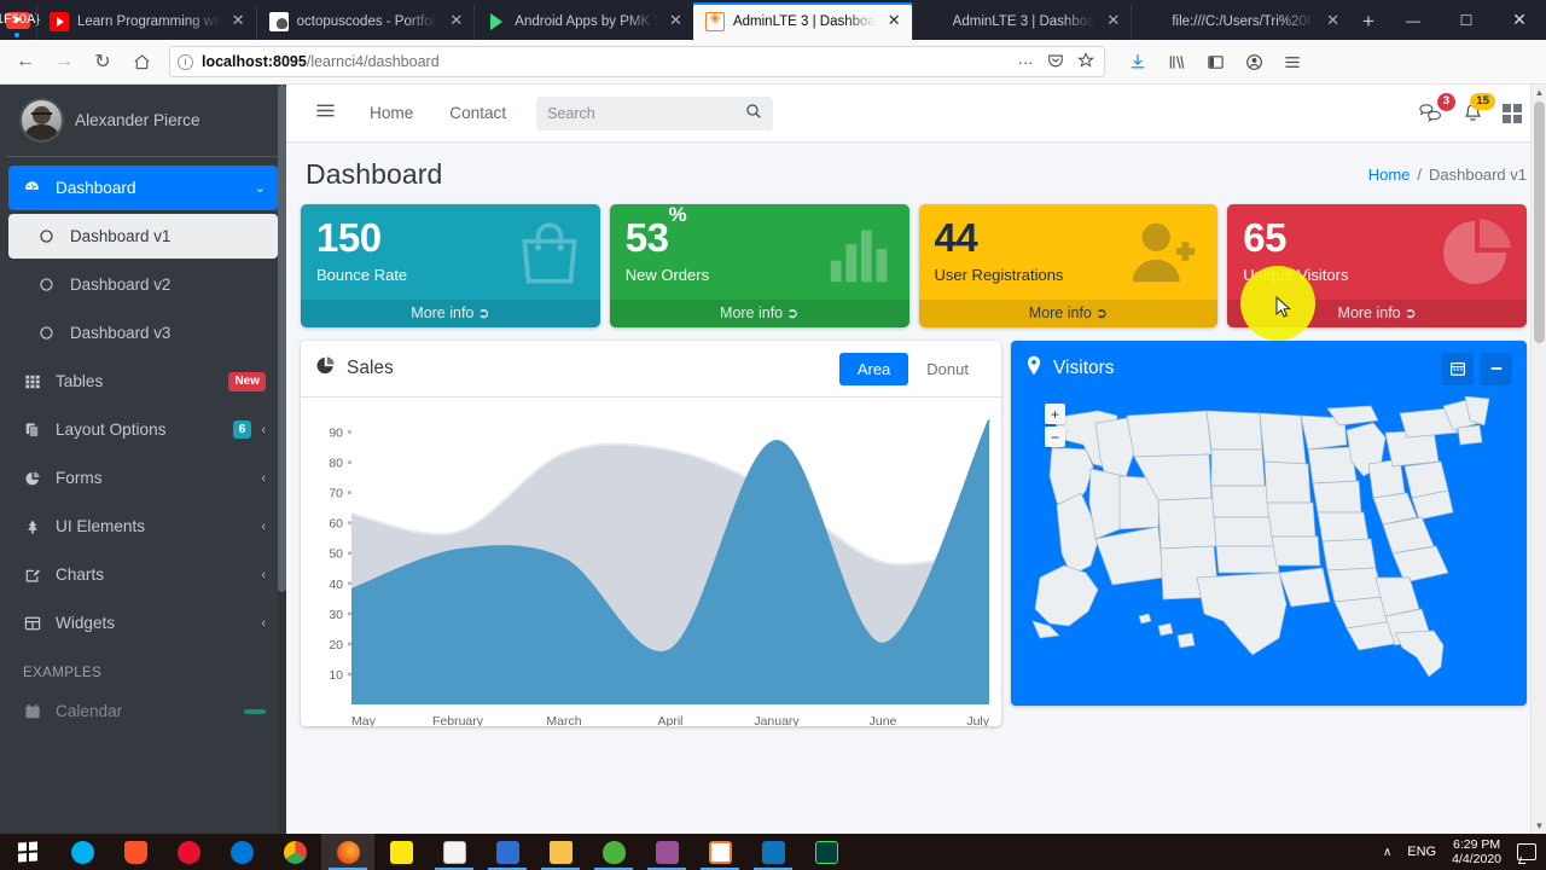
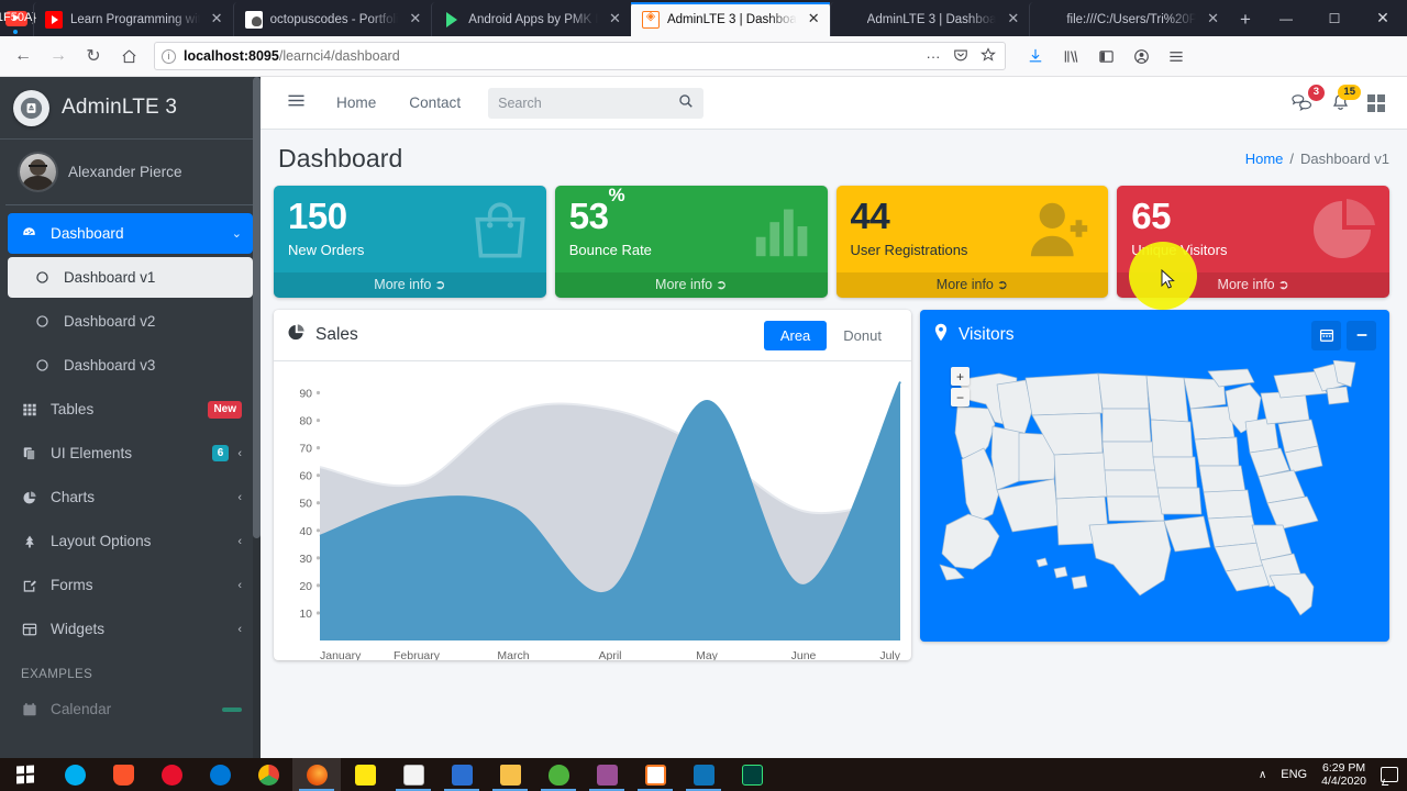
  Learn Programming wit
  ✕
  octopuscodes - Portfoli
  ✕
  Android Apps by PMK
  ✕
  AdminLTE 3 | Dashboa
  ✕
  AdminLTE 3 | Dashboa
  ✕
  file:///C:/Users/Tri%20P
  ✕
  +
  —
  ☐
  ✕
  ←
  →
  ↻
  i
  localhost:8095/learnci4/dashboard
  ···
+ AdminLTE 3
  Alexander Pierce
  Dashboard
  ⌄
  Dashboard v1
  Dashboard v2
  Dashboard v3
  Tables
  New
- Layout Options
+ UI Elements
  6
  ‹
- Forms
+ Charts
  ‹
- UI Elements
+ Layout Options
  ‹
- Charts
+ Forms
  ‹
  Widgets
  ‹
  EXAMPLES
  Calendar
  Home
  Contact
  Search
  3
  15
  Dashboard
  Home
  /
  Dashboard v1
  150
- Bounce Rate
+ New Orders
  More info ➲
  53%
- New Orders
+ Bounce Rate
  More info ➲
  44
  User Registrations
  More info ➲
  65
  More info ➲
  Sales
  Area
  Donut
  10
  20
  30
  40
  50
  60
  70
  80
  90
- May
+ January
  February
  March
  April
- January
+ May
  June
  July
  Visitors
  +
  −
- ▲
- ▼
  ∧
  ENG
  6:29 PM
  4/4/2020
